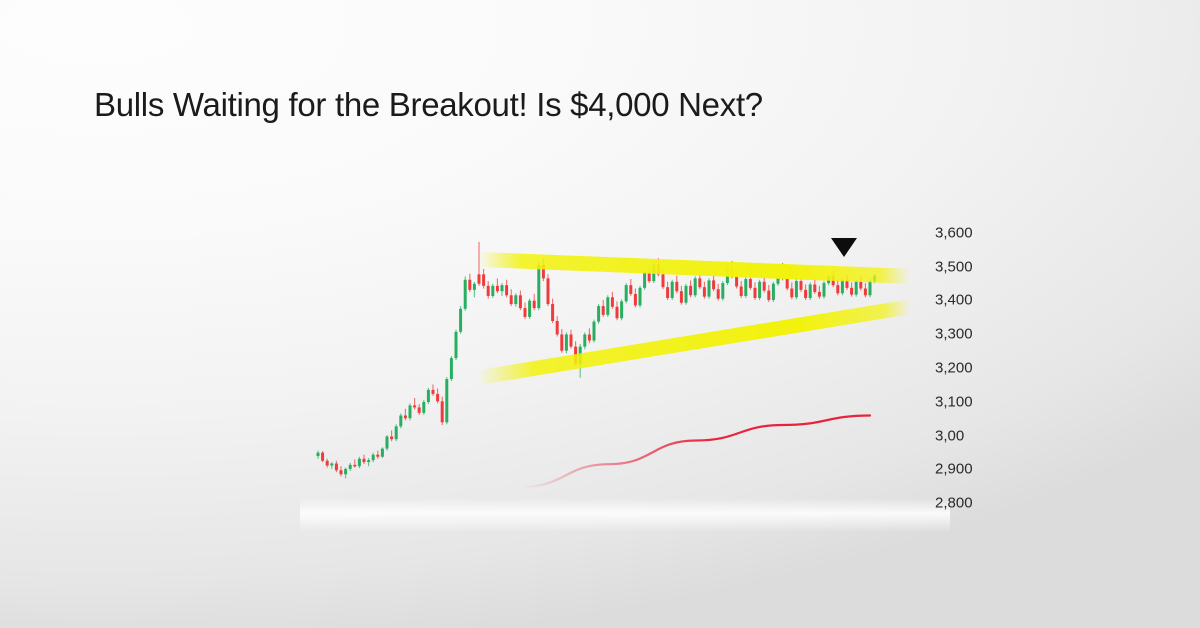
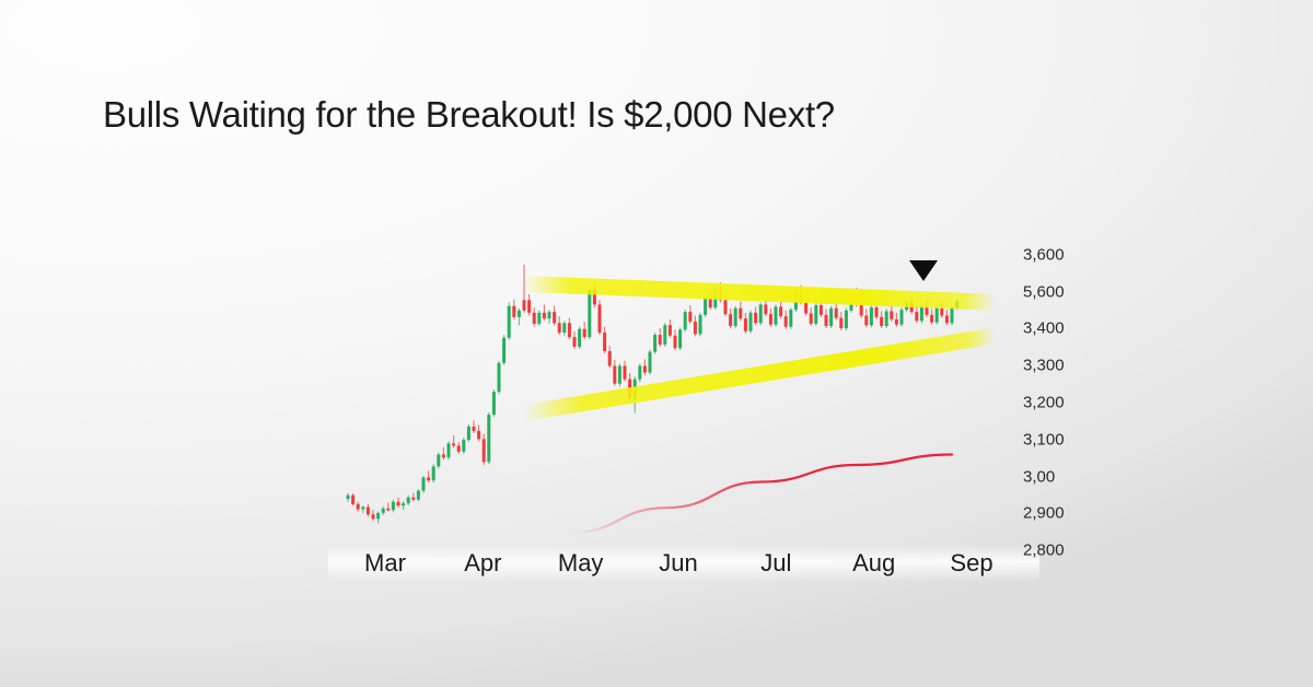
- Bulls Waiting for the Breakout! Is $4,000 Next?
+ Bulls Waiting for the Breakout! Is $2,000 Next?
  3,600
- 3,500
+ 5,600
  3,400
  3,300
  3,200
  3,100
  3,00
  2,900
  2,800
+ Mar
+ Apr
+ May
+ Jun
+ Jul
+ Aug
+ Sep
